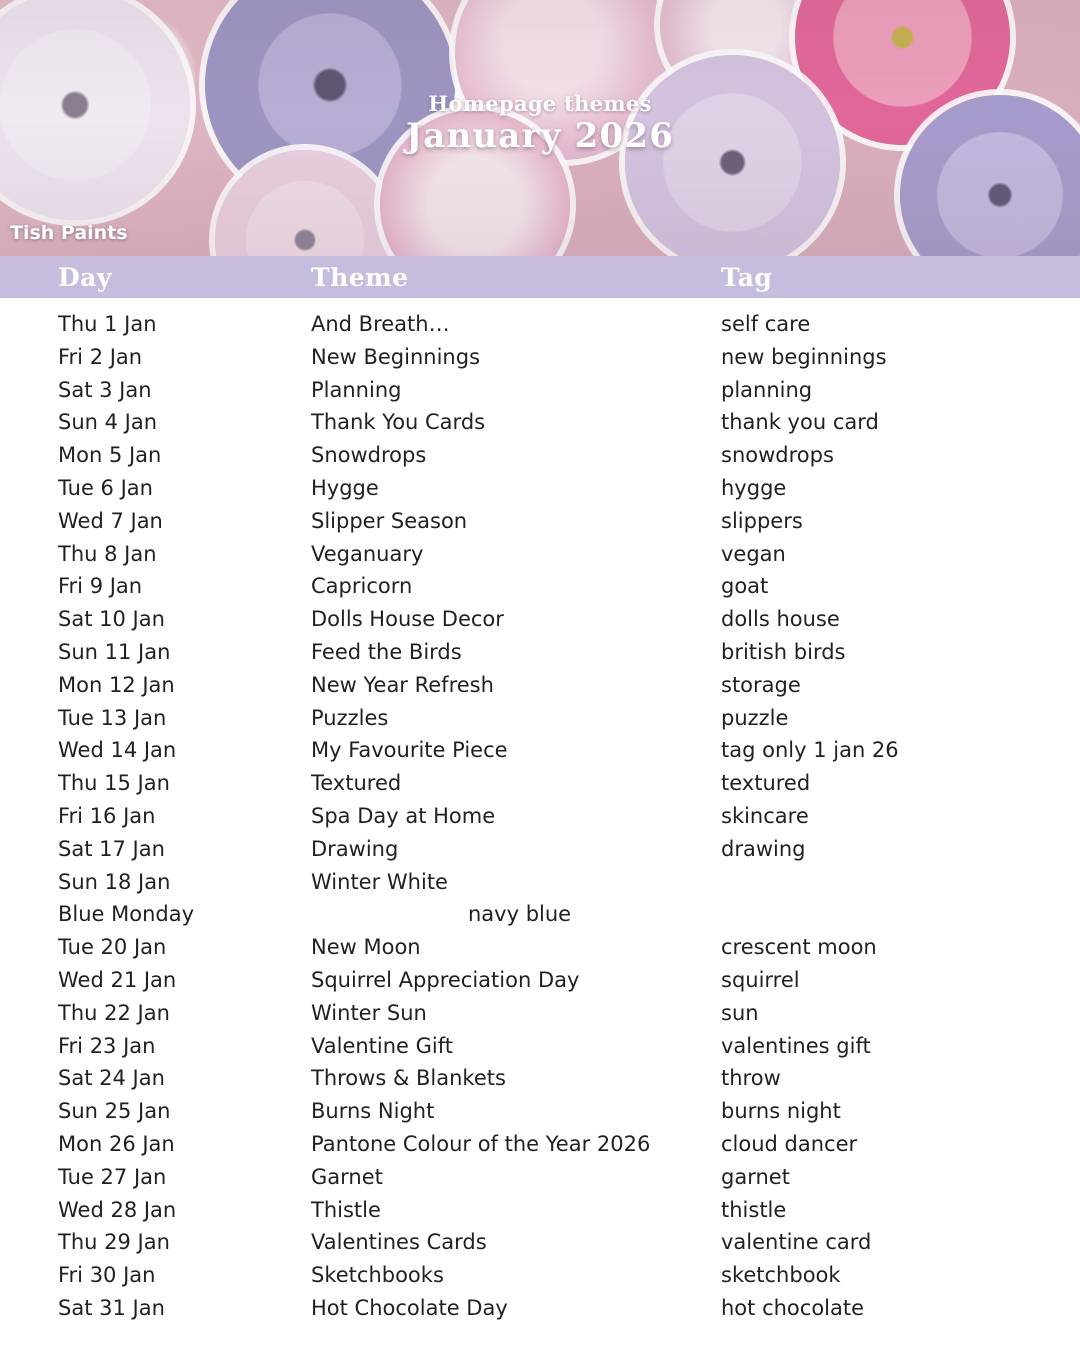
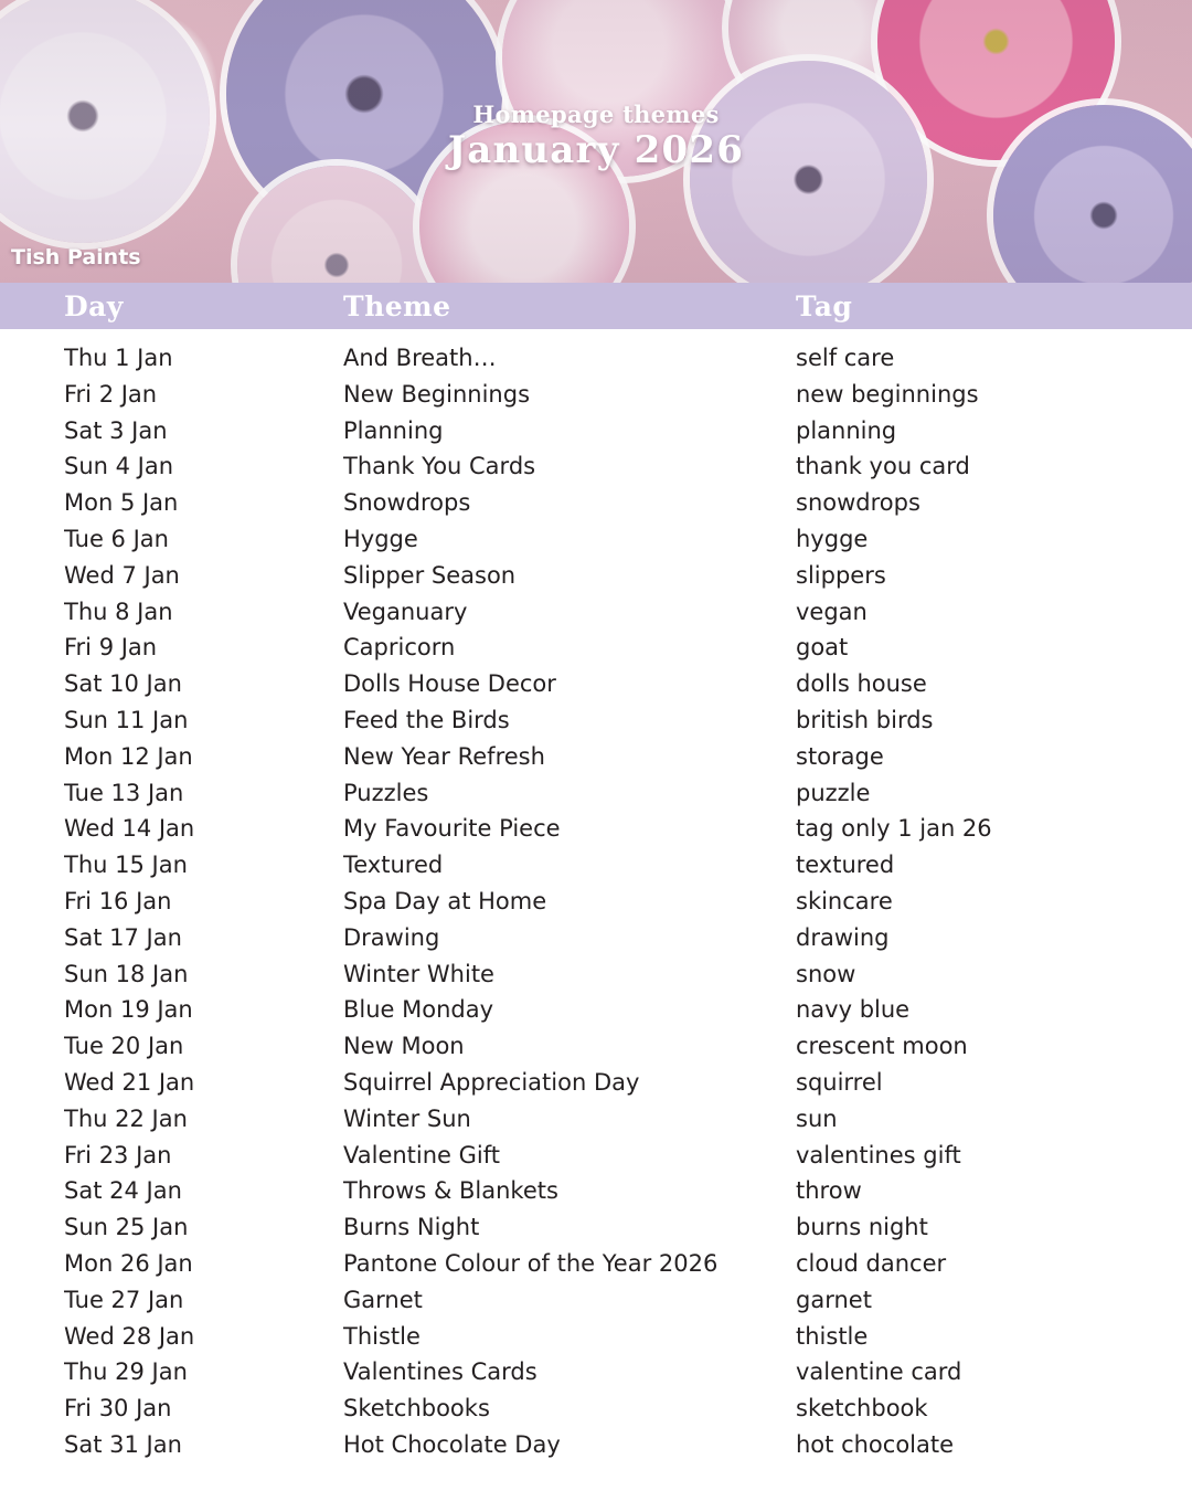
  Homepage themes
  January 2026
  Tish Paints
  Day
  Theme
  Tag
  Thu 1 Jan
  And Breath…
  self care
  Fri 2 Jan
  New Beginnings
  new beginnings
  Sat 3 Jan
  Planning
  planning
  Sun 4 Jan
  Thank You Cards
  thank you card
  Mon 5 Jan
  Snowdrops
  snowdrops
  Tue 6 Jan
  Hygge
  hygge
  Wed 7 Jan
  Slipper Season
  slippers
  Thu 8 Jan
  Veganuary
  vegan
  Fri 9 Jan
  Capricorn
  goat
  Sat 10 Jan
  Dolls House Decor
  dolls house
  Sun 11 Jan
  Feed the Birds
  british birds
  Mon 12 Jan
  New Year Refresh
  storage
  Tue 13 Jan
  Puzzles
  puzzle
  Wed 14 Jan
  My Favourite Piece
  tag only 1 jan 26
  Thu 15 Jan
  Textured
  textured
  Fri 16 Jan
  Spa Day at Home
  skincare
  Sat 17 Jan
  Drawing
  drawing
  Sun 18 Jan
  Winter White
+ snow
+ Mon 19 Jan
  Blue Monday
  navy blue
  Tue 20 Jan
  New Moon
  crescent moon
  Wed 21 Jan
  Squirrel Appreciation Day
  squirrel
  Thu 22 Jan
  Winter Sun
  sun
  Fri 23 Jan
  Valentine Gift
  valentines gift
  Sat 24 Jan
  Throws & Blankets
  throw
  Sun 25 Jan
  Burns Night
  burns night
  Mon 26 Jan
  Pantone Colour of the Year 2026
  cloud dancer
  Tue 27 Jan
  Garnet
  garnet
  Wed 28 Jan
  Thistle
  thistle
  Thu 29 Jan
  Valentines Cards
  valentine card
  Fri 30 Jan
  Sketchbooks
  sketchbook
  Sat 31 Jan
  Hot Chocolate Day
  hot chocolate
